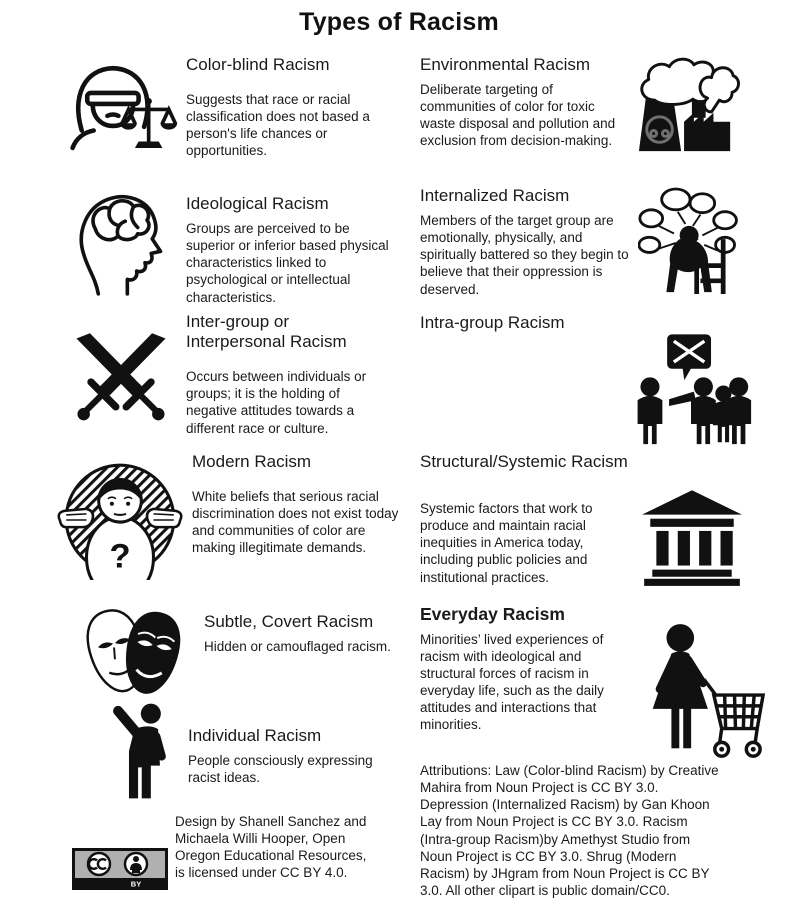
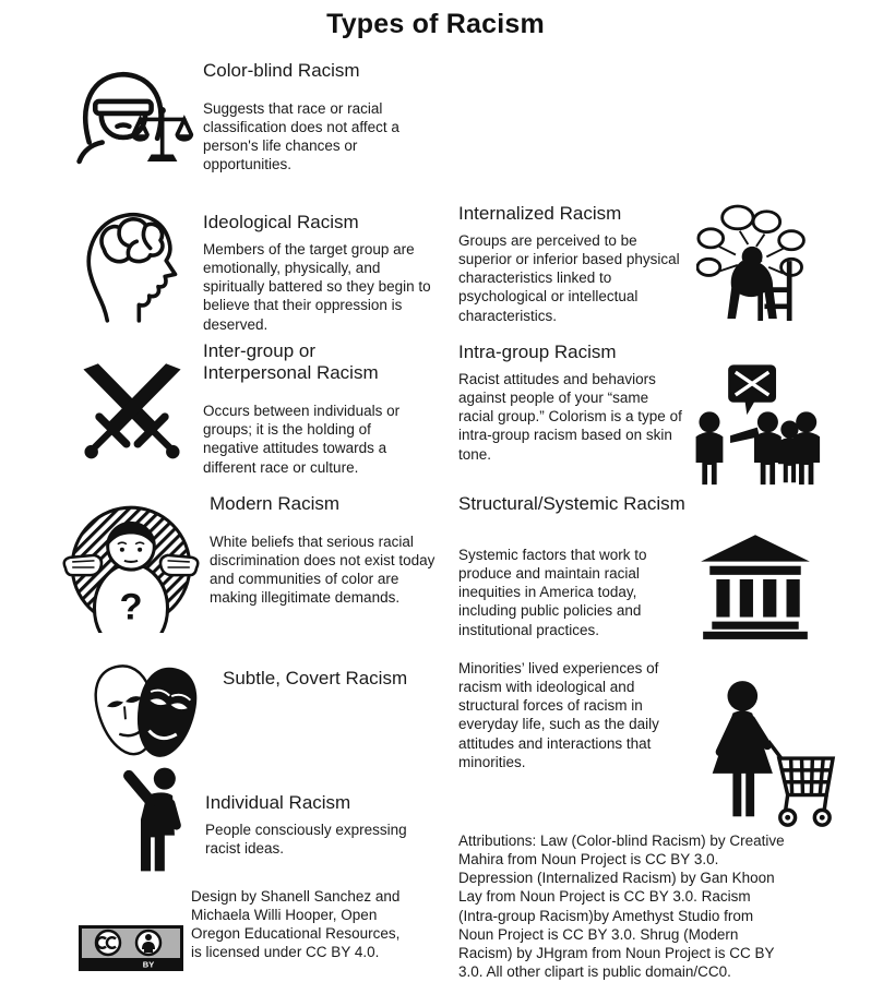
  Types of Racism
  Color-blind Racism
- Suggests that race or racial classification does not based a person's life chances or opportunities.
+ Suggests that race or racial classification does not affect a person's life chances or opportunities.
- Environmental Racism
- Deliberate targeting of communities of color for toxic waste disposal and pollution and exclusion from decision-making.
  Ideological Racism
- Groups are perceived to be superior or inferior based physical characteristics linked to psychological or intellectual characteristics.
+ Members of the target group are emotionally, physically, and spiritually battered so they begin to believe that their oppression is deserved.
  Internalized Racism
- Members of the target group are emotionally, physically, and spiritually battered so they begin to believe that their oppression is deserved.
+ Groups are perceived to be superior or inferior based physical characteristics linked to psychological or intellectual characteristics.
  Inter-group or Interpersonal Racism
  Occurs between individuals or groups; it is the holding of negative attitudes towards a different race or culture.
  Intra-group Racism
+ Racist attitudes and behaviors against people of your “same racial group.” Colorism is a type of intra-group racism based on skin tone.
  ?
  Modern Racism
  White beliefs that serious racial discrimination does not exist today and communities of color are making illegitimate demands.
  Structural/Systemic Racism
  Systemic factors that work to produce and maintain racial inequities in America today, including public policies and institutional practices.
  Subtle, Covert Racism
- Hidden or camouflaged racism.
- Everyday Racism
  Minorities’ lived experiences of racism with ideological and structural forces of racism in everyday life, such as the daily attitudes and interactions that minorities.
  Individual Racism
  People consciously expressing racist ideas.
  Design by Shanell Sanchez and Michaela Willi Hooper, Open Oregon Educational Resources, is licensed under CC BY 4.0.
  BY
  Attributions: Law (Color-blind Racism) by Creative Mahira from Noun Project is CC BY 3.0. Depression (Internalized Racism) by Gan Khoon Lay from Noun Project is CC BY 3.0. Racism (Intra-group Racism)by Amethyst Studio from Noun Project is CC BY 3.0. Shrug (Modern Racism) by JHgram from Noun Project is CC BY 3.0. All other clipart is public domain/CC0.
